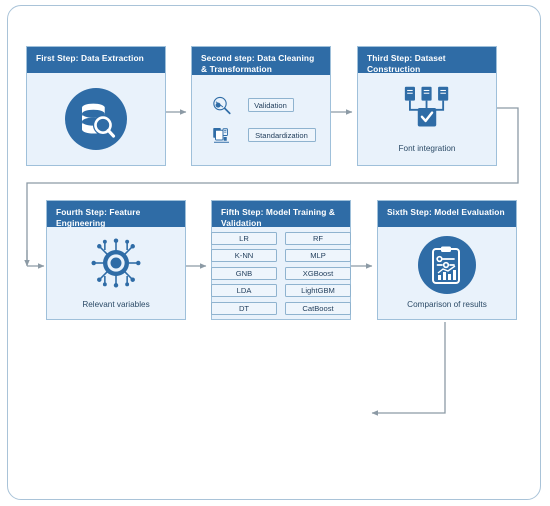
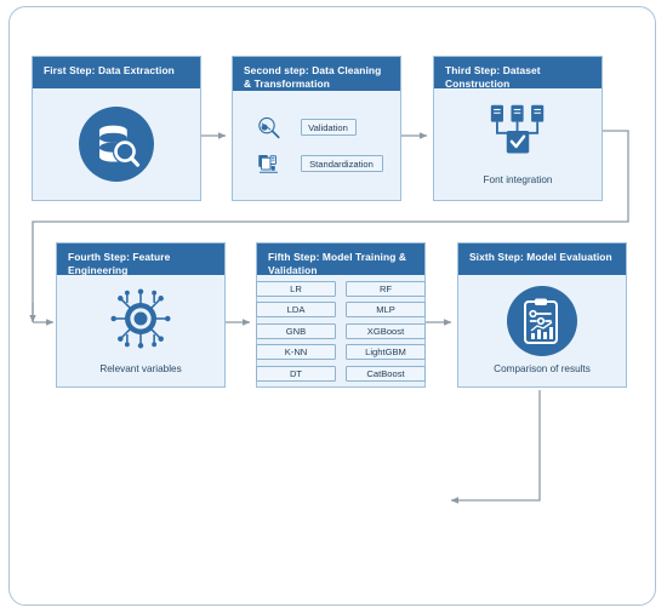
  First Step: Data Extraction
  Second step: Data Cleaning
  & Transformation
  Validation
  Standardization
  Third Step: Dataset Construction
  Font integration
  Fourth Step: Feature Engineering
  Relevant variables
  Fifth Step: Model Training & Validation
  LR
  RF
- K-NN
+ LDA
  MLP
  GNB
  XGBoost
- LDA
+ K-NN
  LightGBM
  DT
  CatBoost
  Sixth Step: Model Evaluation
  Comparison of results
